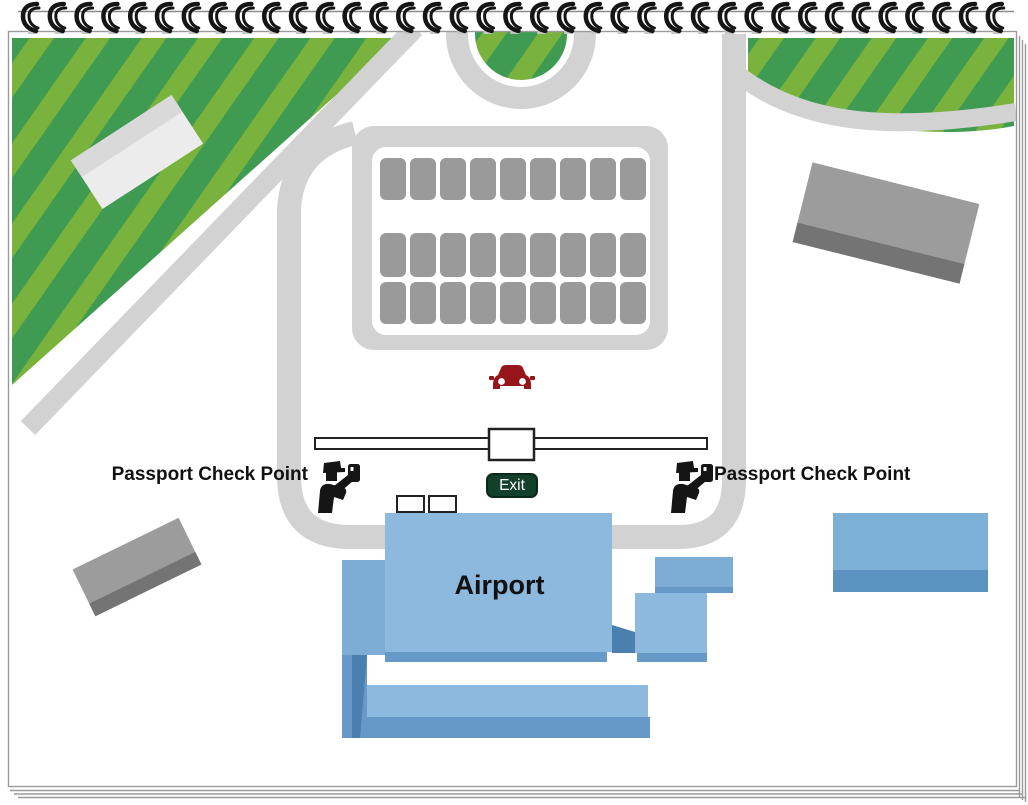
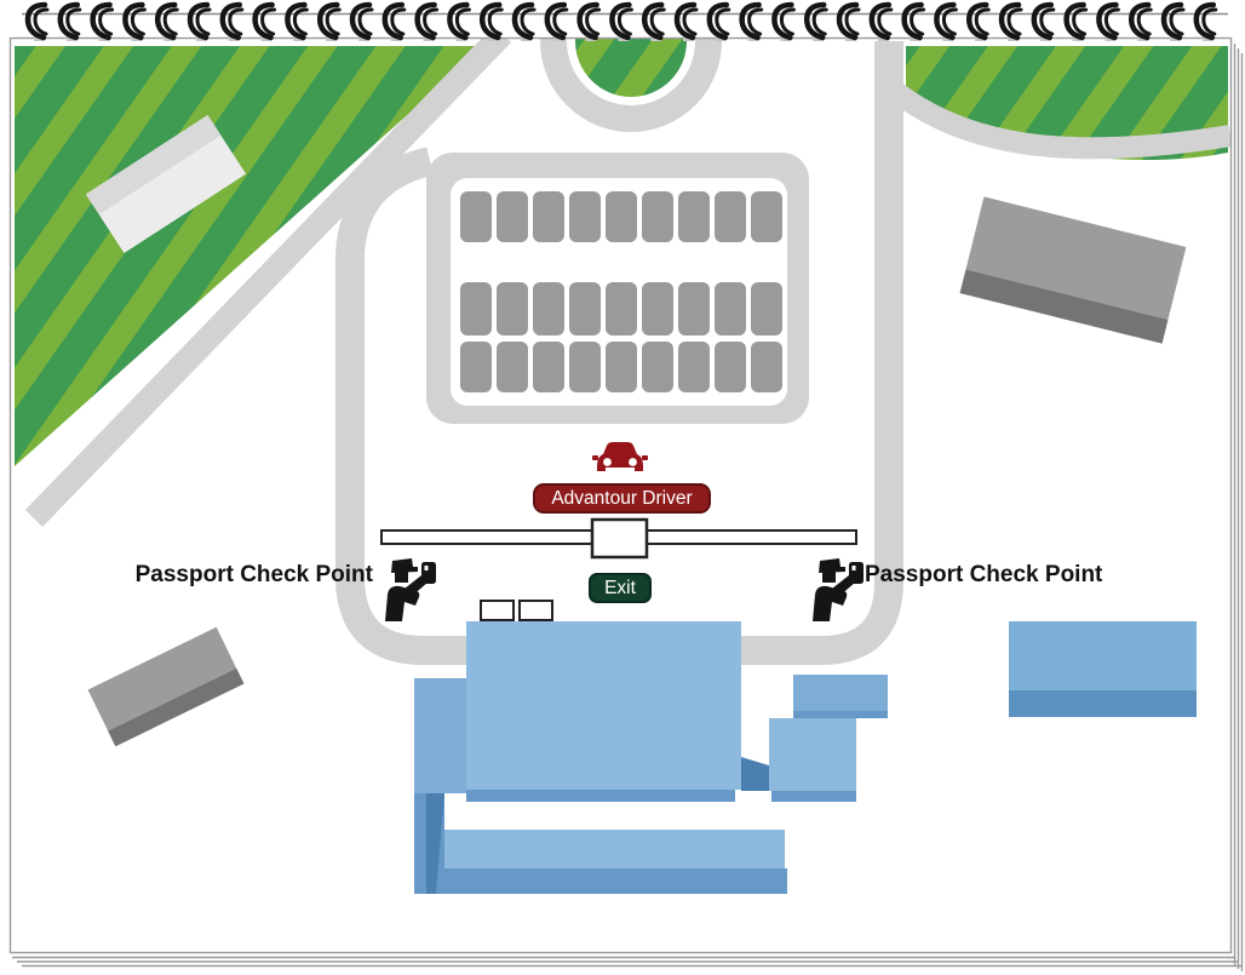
+ Advantour Driver
  Exit
  Passport Check Point
  Passport Check Point
- Airport
